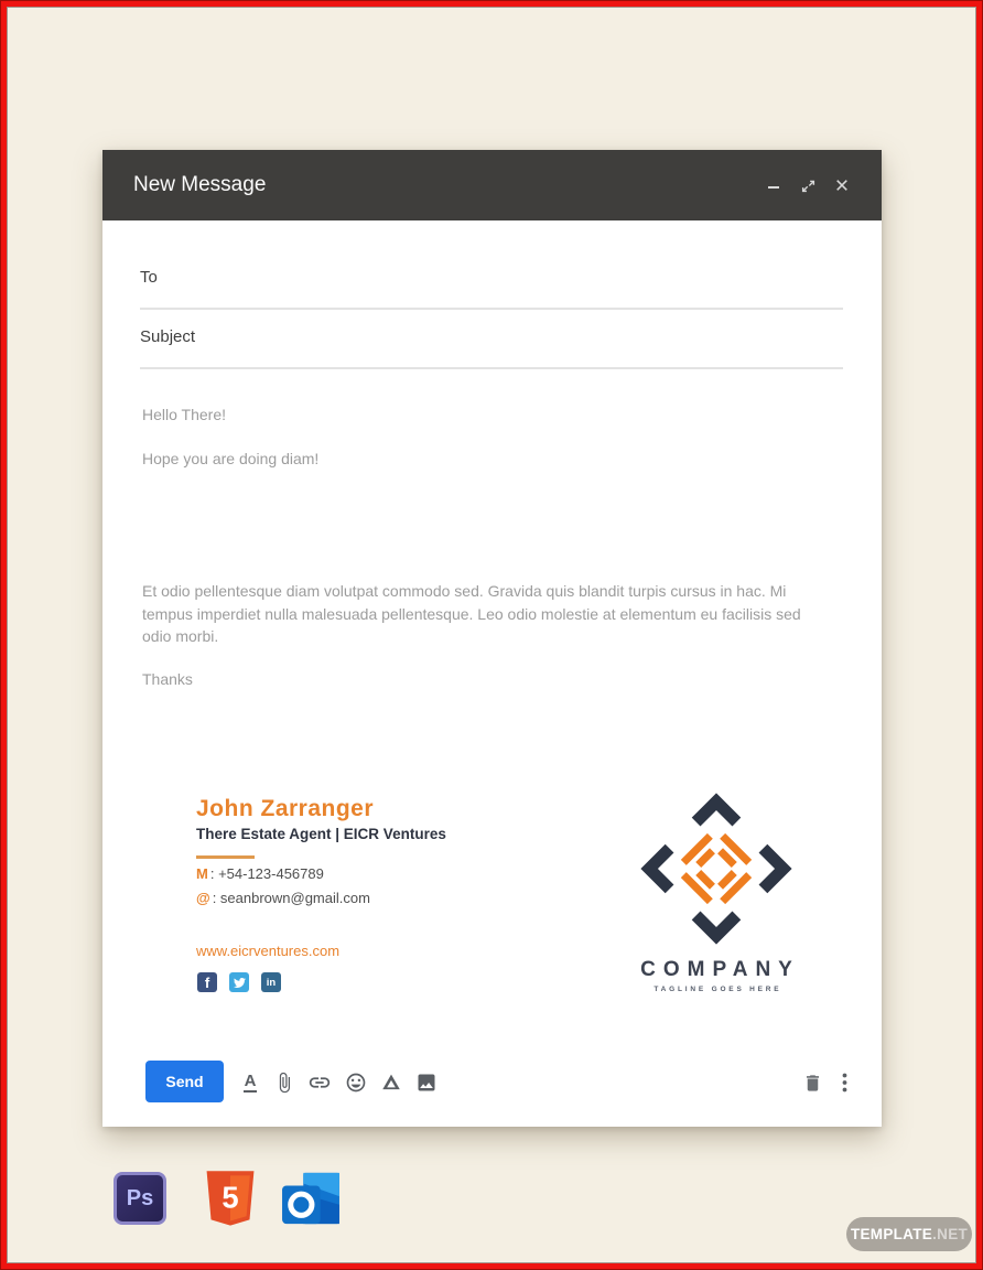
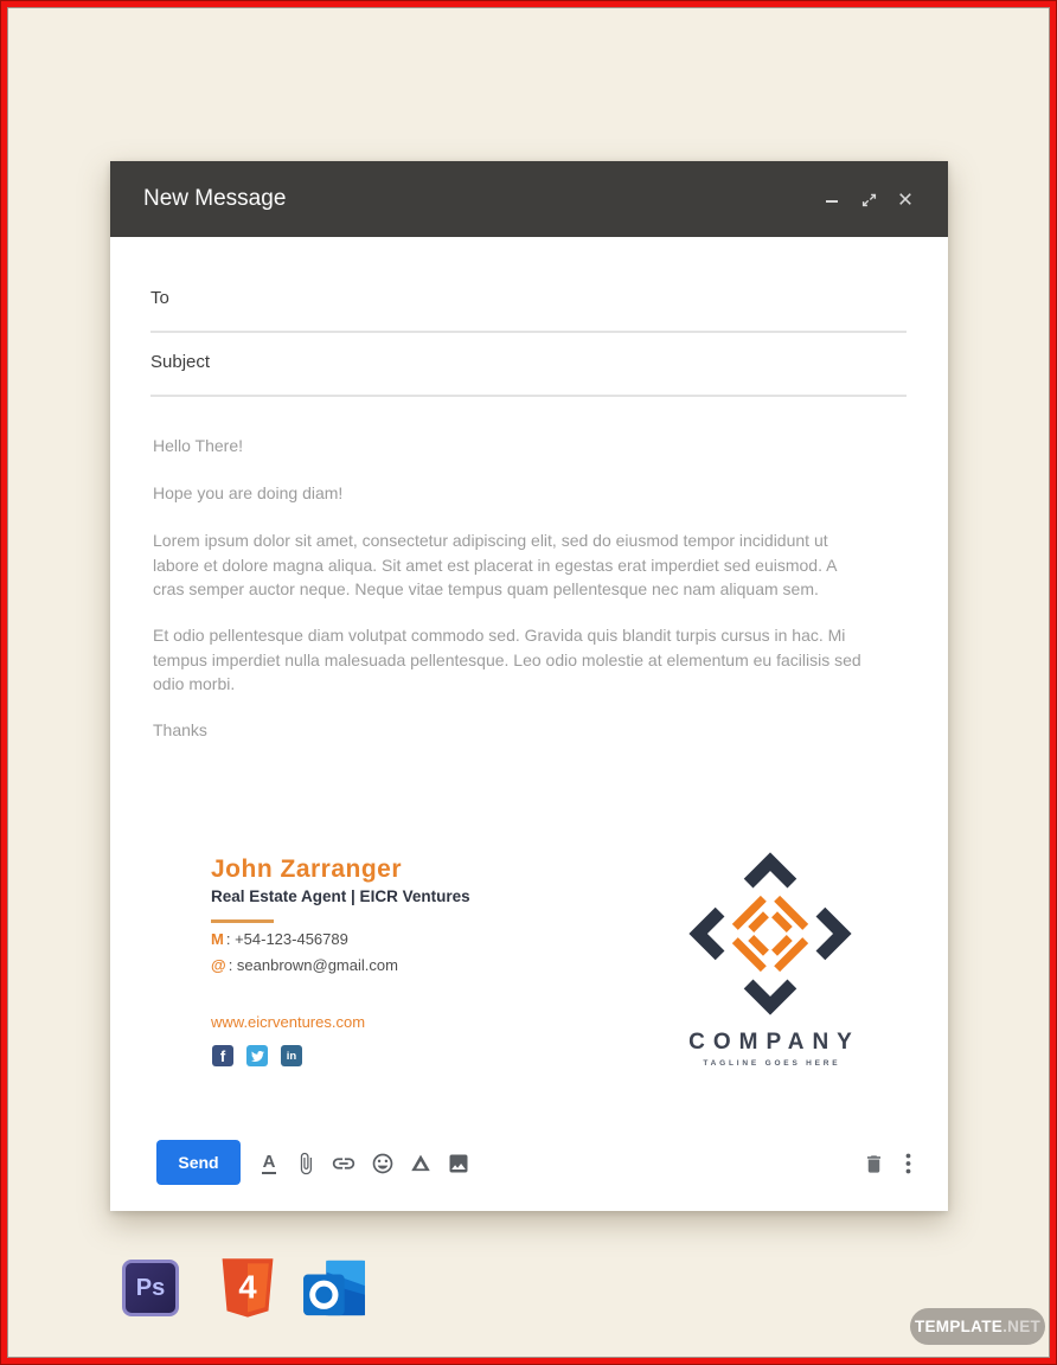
  New Message
  To
  Subject
  Hello There!
  Hope you are doing diam!
+ Lorem ipsum dolor sit amet, consectetur adipiscing elit, sed do eiusmod tempor incididunt ut labore et dolore magna aliqua. Sit amet est placerat in egestas erat imperdiet sed euismod. A cras semper auctor neque. Neque vitae tempus quam pellentesque nec nam aliquam sem.
  Et odio pellentesque diam volutpat commodo sed. Gravida quis blandit turpis cursus in hac. Mi tempus imperdiet nulla malesuada pellentesque. Leo odio molestie at elementum eu facilisis sed odio morbi.
  Thanks
  John Zarranger
- There Estate Agent | EICR Ventures
+ Real Estate Agent | EICR Ventures
  M : +54-123-456789
  @ : seanbrown@gmail.com
  www.eicrventures.com
  f
  in
  COMPANY
  Send
  A
  Ps
- 5
+ 4
  TEMPLATE
  .NET
